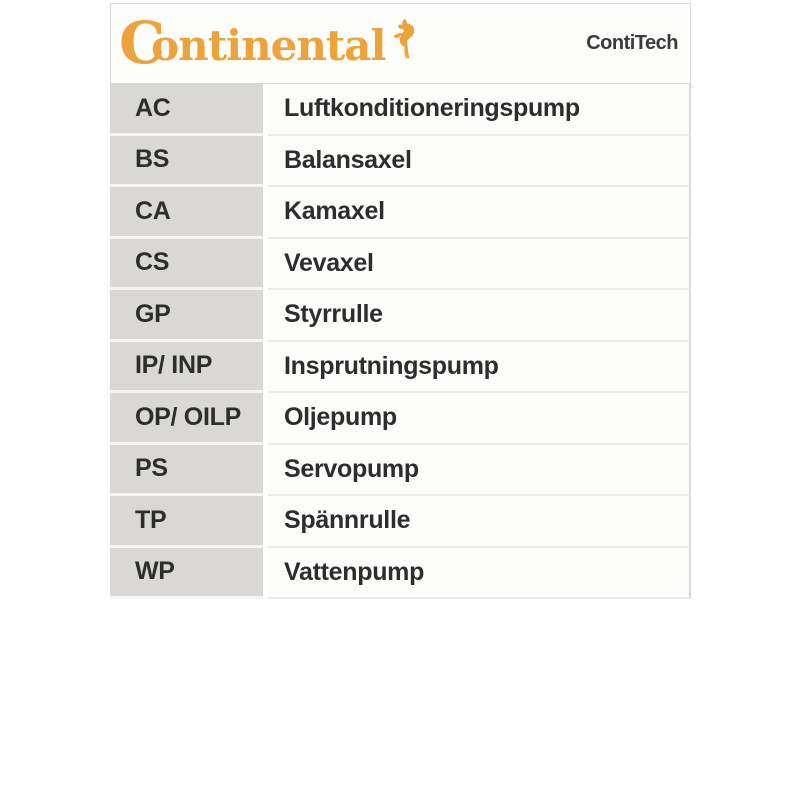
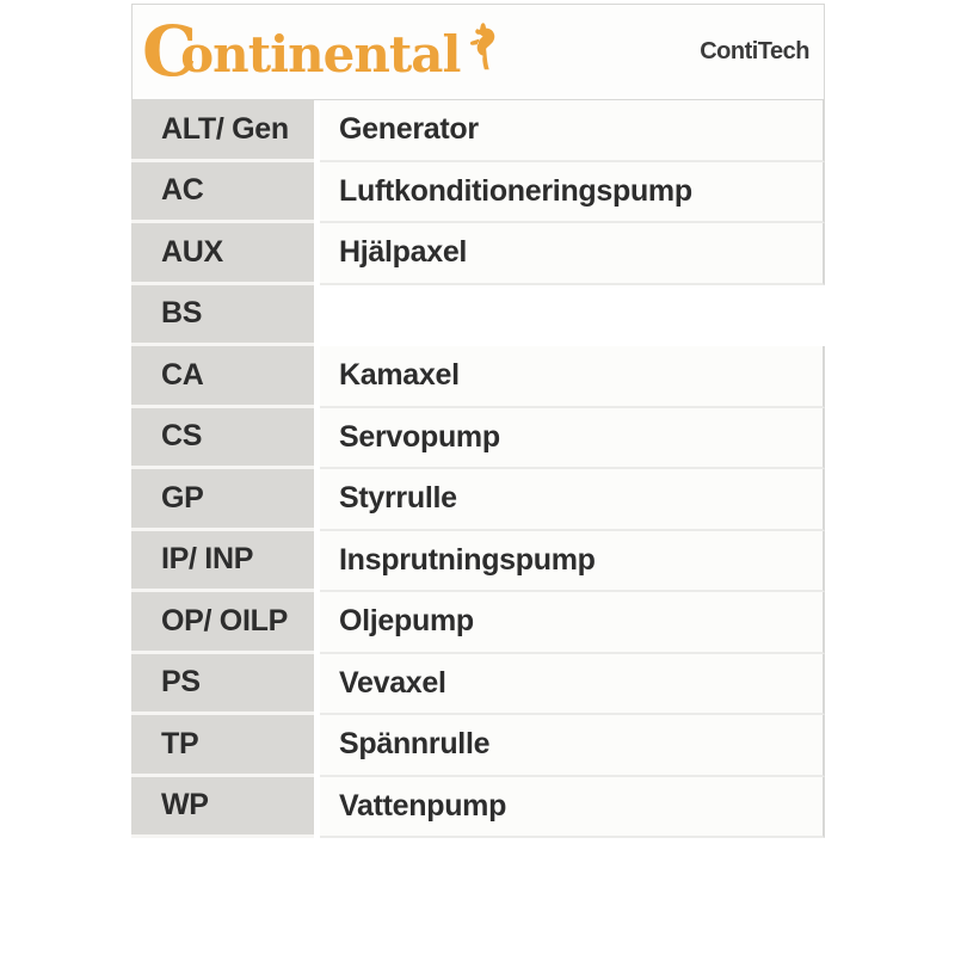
  C
  ontinental
  ContiTech
+ ALT/ Gen
+ Generator
  AC
  Luftkonditioneringspump
+ AUX
+ Hjälpaxel
  BS
- Balansaxel
  CA
  Kamaxel
  CS
- Vevaxel
+ Servopump
  GP
  Styrrulle
  IP/ INP
  Insprutningspump
  OP/ OILP
  Oljepump
  PS
- Servopump
+ Vevaxel
  TP
  Spännrulle
  WP
  Vattenpump
